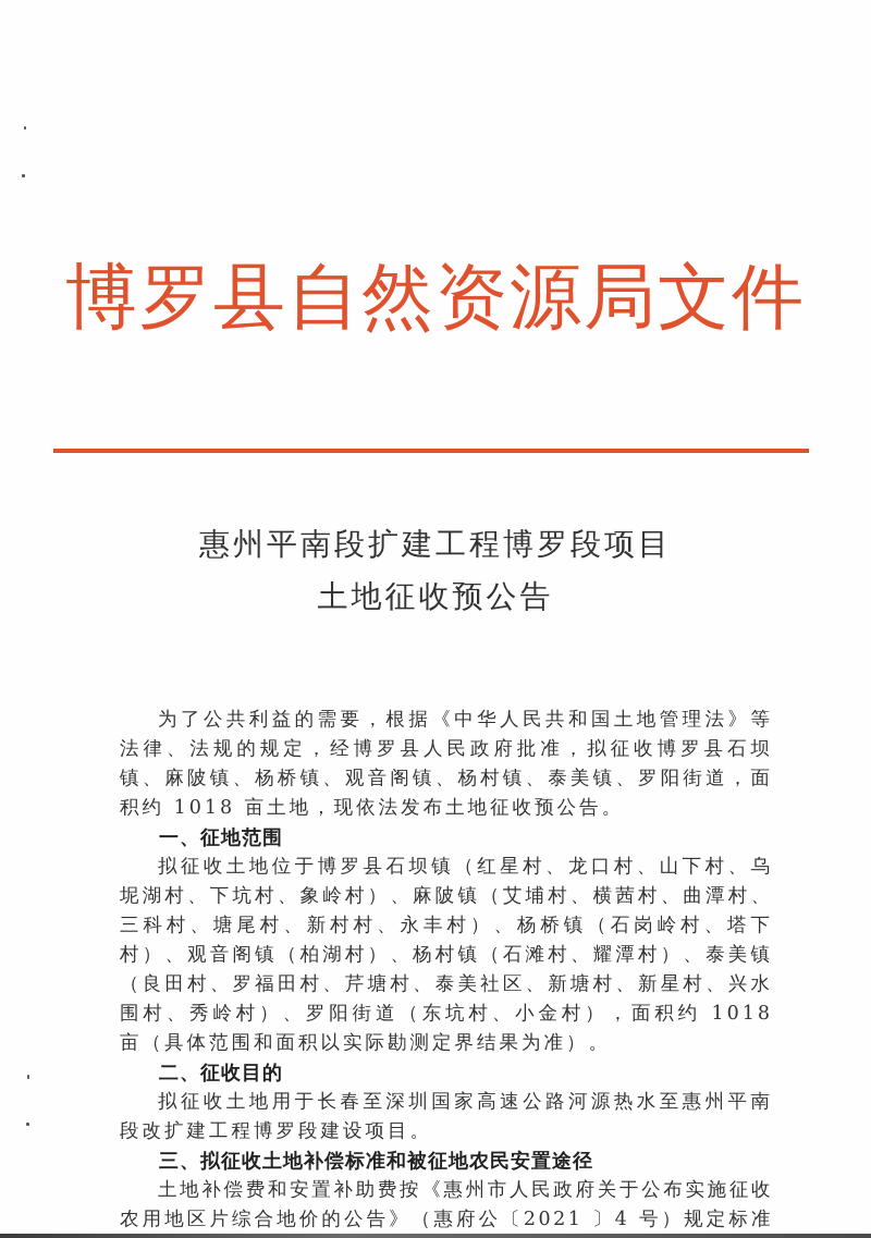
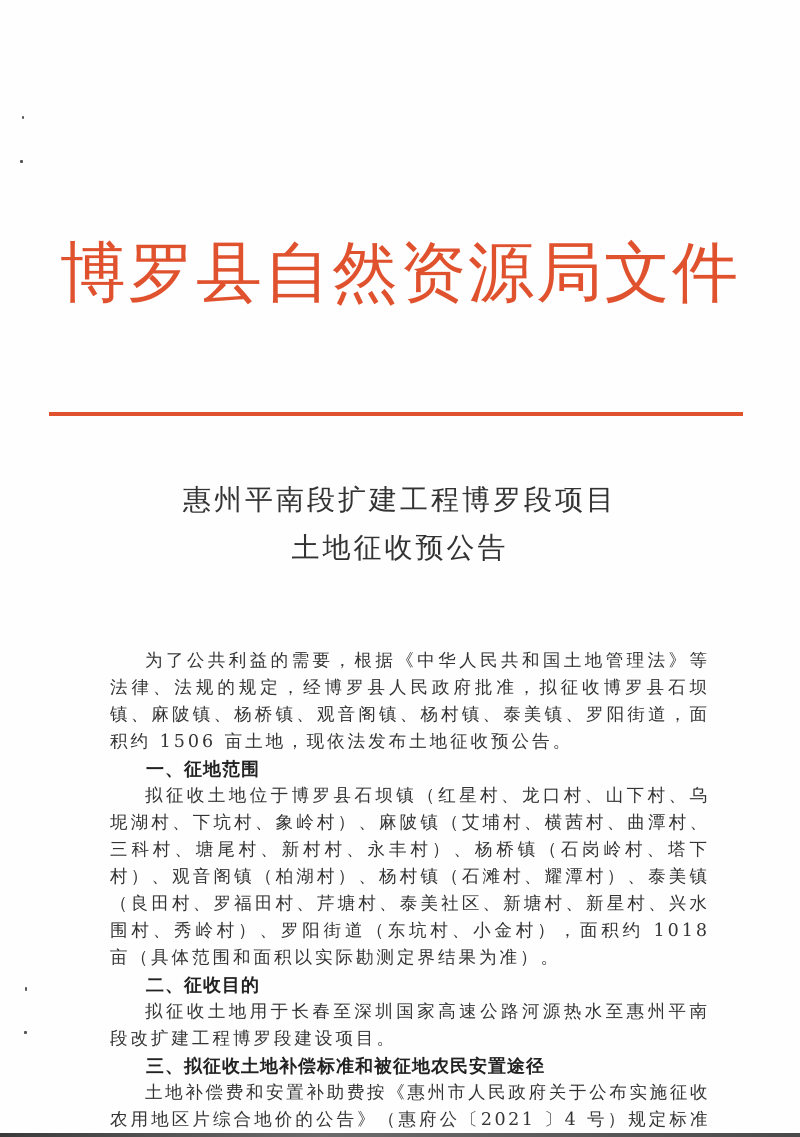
  博罗县自然资源局文件
  惠州平南段扩建工程博罗段项目
  土地征收预公告
- 为了公共利益的需要，根据《中华人民共和国土地管理法》等 法律、法规的规定，经博罗县人民政府批准，拟征收博罗县石坝镇、麻陂镇、杨桥镇、观音阁镇、杨村镇、泰美镇、罗阳街道，面积约 1018 亩土地，现依法发布土地征收预公告。
+ 为了公共利益的需要，根据《中华人民共和国土地管理法》等 法律、法规的规定，经博罗县人民政府批准，拟征收博罗县石坝镇、麻陂镇、杨桥镇、观音阁镇、杨村镇、泰美镇、罗阳街道，面积约 1506 亩土地，现依法发布土地征收预公告。
  一、征地范围
  拟征收土地位于博罗县石坝镇（红星村、龙口村、山下村、乌坭湖村、下坑村、象岭村）、麻陂镇（艾埔村、横茜村、曲潭村、三科村、塘尾村、新村村、永丰村）、杨桥镇（石岗岭村、塔下村）、观音阁镇（柏湖村）、杨村镇（石滩村、耀潭村）、泰美镇（良田村、罗福田村、芹塘村、泰美社区、新塘村、新星村、兴水围村、秀岭村）、罗阳街道（东坑村、小金村），面积约 1018 亩（具体范围和面积以实际勘测定界结果为准）。
  二、征收目的
  拟征收土地用于长春至深圳国家高速公路河源热水至惠州平南段改扩建工程博罗段建设项目。
  三、拟征收土地补偿标准和被征地农民安置途径
  土地补偿费和安置补助费按《惠州市人民政府关于公布实施征收农用地区片综合地价的公告》（惠府公〔2021 〕4 号）规定标准
